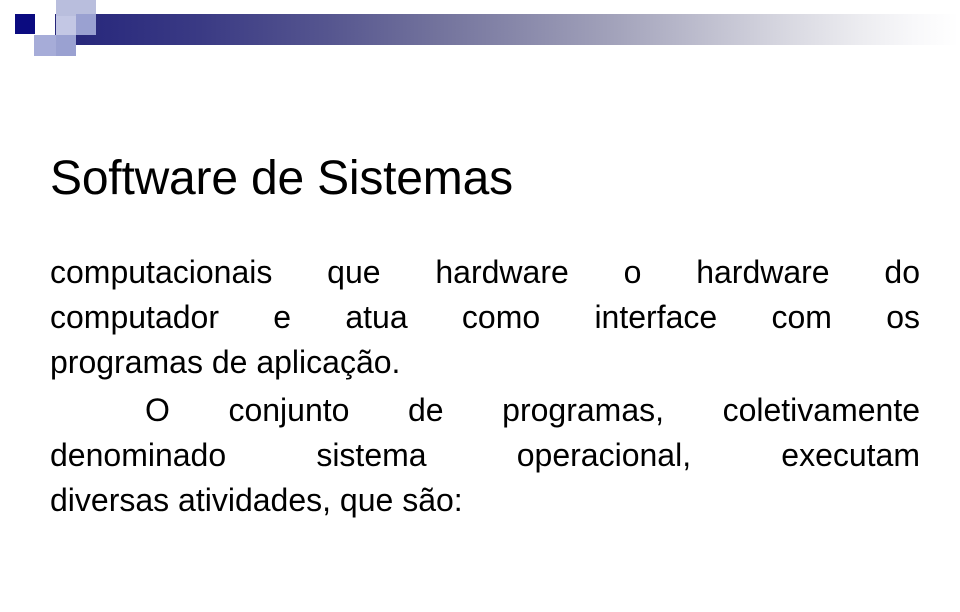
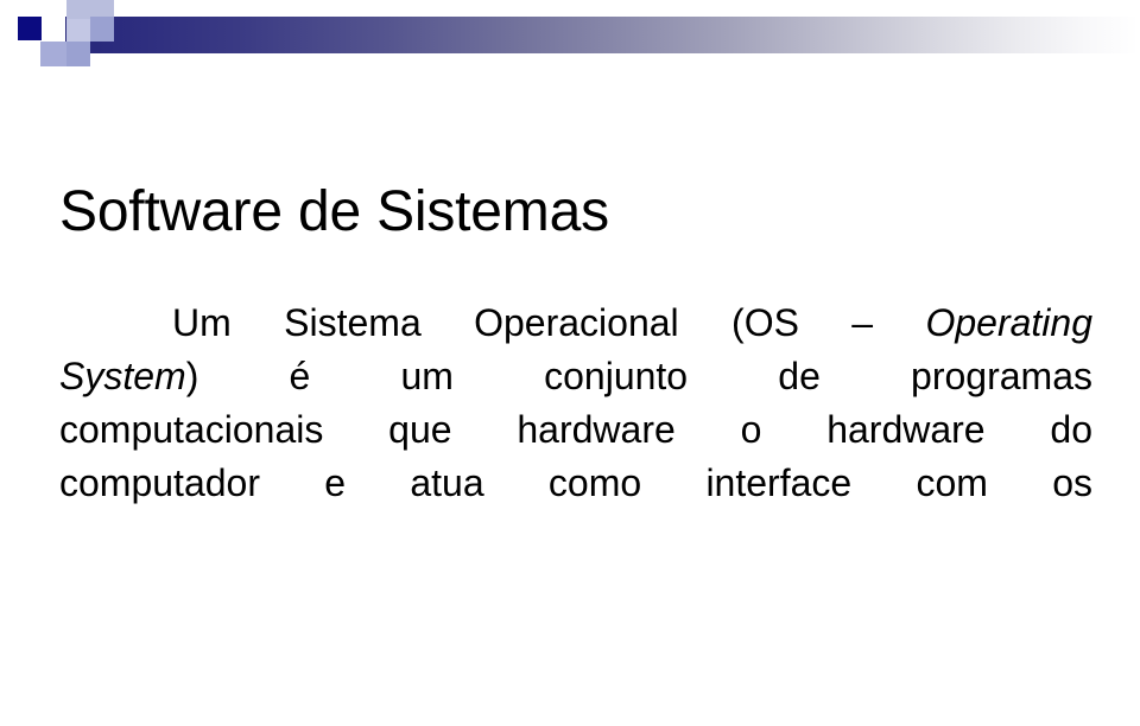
  Software de Sistemas
+ Um Sistema Operacional (OS – Operating
+ System) é um conjunto de programas
  computacionais que hardware o hardware do
  computador e atua como interface com os
- programas de aplicação.
- O conjunto de programas, coletivamente
- denominado sistema operacional, executam
- diversas atividades, que são:
